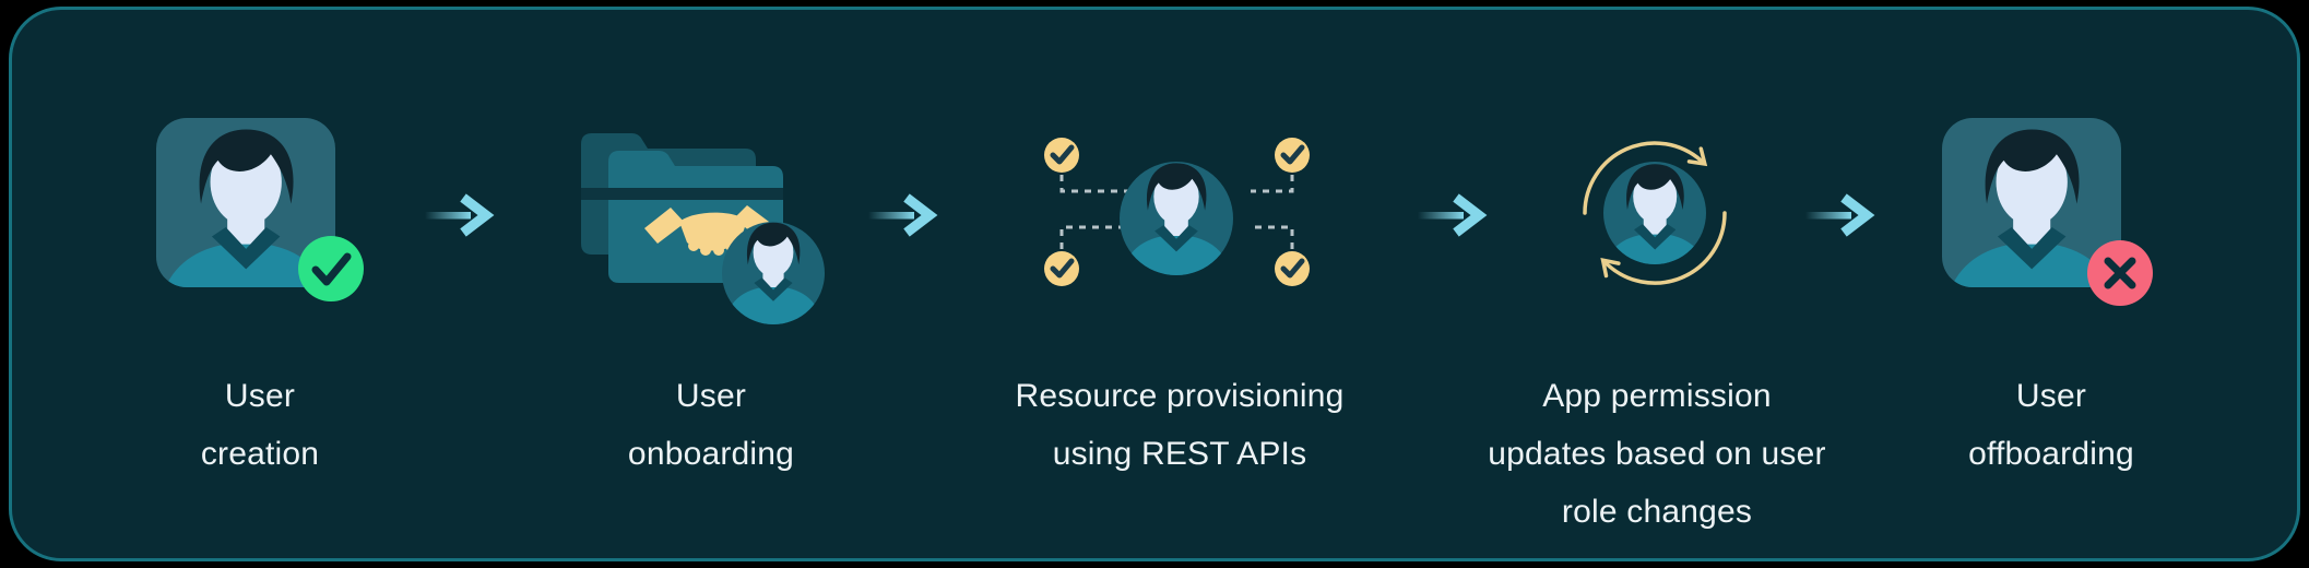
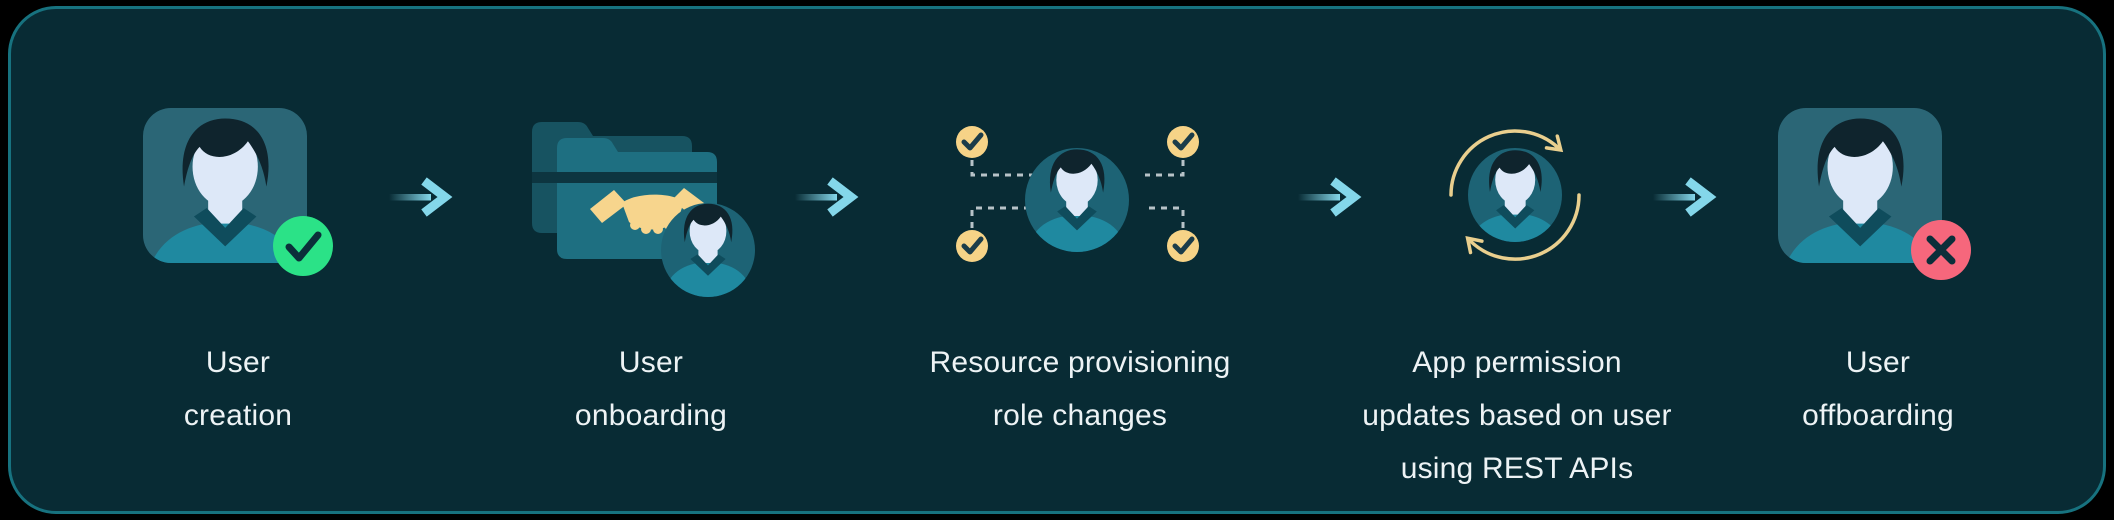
  User
  creation
  User
  onboarding
  Resource provisioning
- using REST APIs
+ role changes
  App permission
  updates based on user
- role changes
+ using REST APIs
  User
  offboarding
